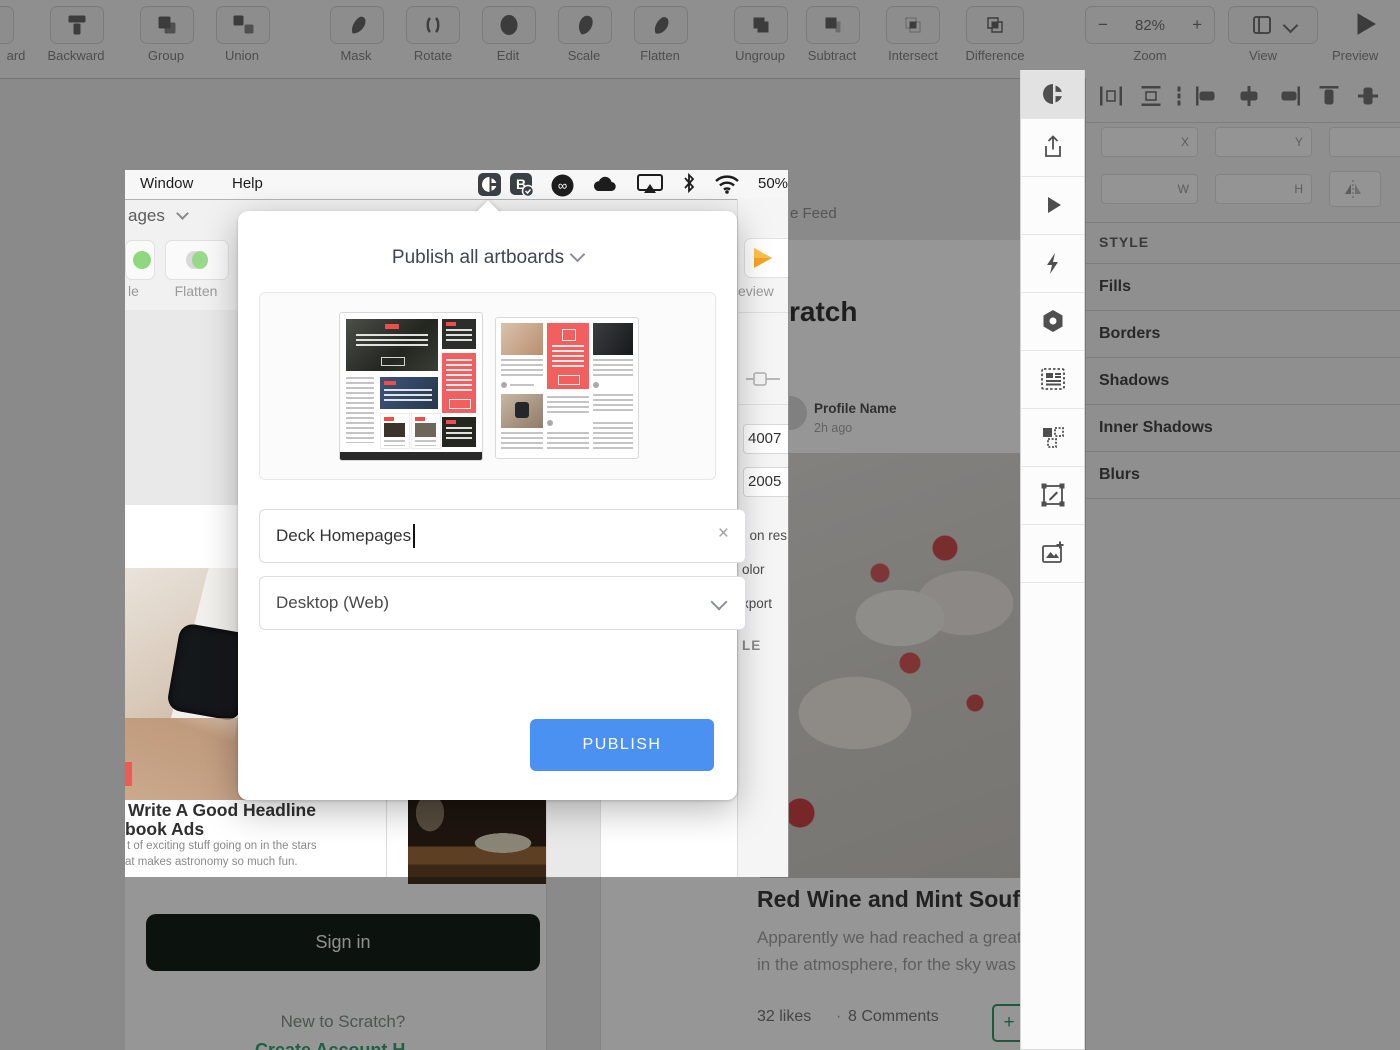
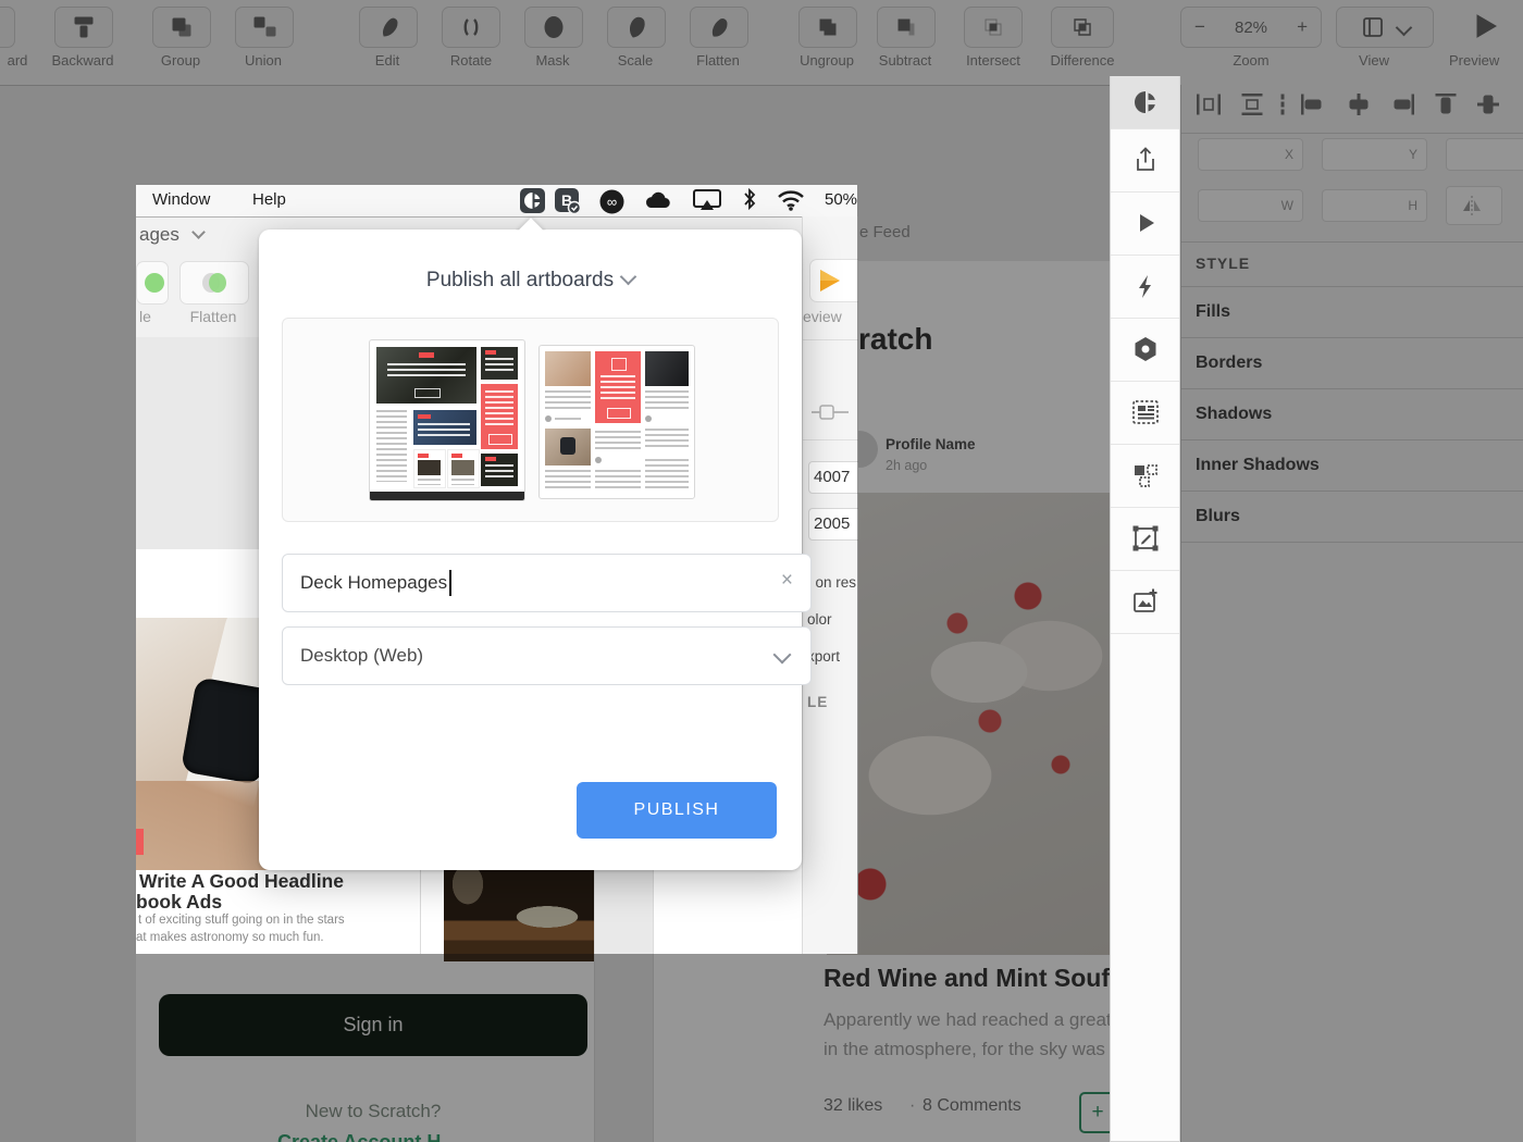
  ard
  Backward
  Group
  Union
- Mask
+ Edit
  Rotate
- Edit
+ Mask
  Scale
  Flatten
  Ungroup
  Subtract
  Intersect
  Difference
  −
  82%
  +
  Zoom
  View
  Preview
  e Feed
  ratch
  Profile Name
  2h ago
  Red Wine and Mint Souf
  Apparently we had reached a grea
  in the atmosphere, for the sky was
  32 likes
  ·
  8 Comments
  +
  Write A Good Headline
  book Ads
  t of exciting stuff going on in the stars
  at makes astronomy so much fun.
  Sign in
  New to Scratch?
  Window
  Help
  B
  ∞
  50%
  ages
  le
  Flatten
  eview
  4007
  2005
  on res
  olor
  port
  LE
  Publish all artboards
  Deck Homepages
  ×
  Desktop (Web)
  PUBLISH
  X
  Y
  W
  H
  STYLE
  Fills
  Borders
  Shadows
  Inner Shadows
  Blurs
